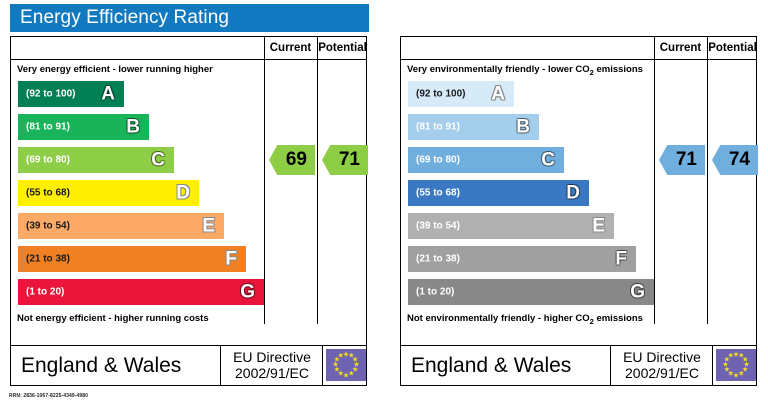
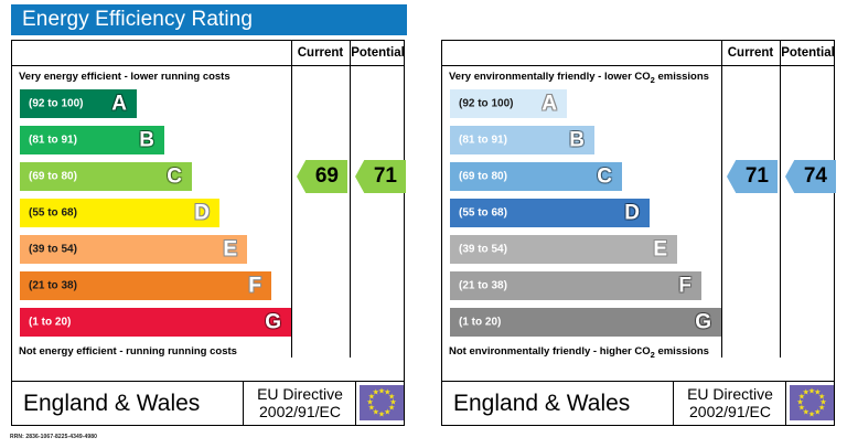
  Energy Efficiency Rating
  Current
  Potential
- Very energy efficient - lower running higher
+ Very energy efficient - lower running costs
  (92 to 100)
  A
  (81 to 91)
  B
  (69 to 80)
  C
  (55 to 68)
  D
  (39 to 54)
  E
  (21 to 38)
  F
  (1 to 20)
  G
  69
  71
- Not energy efficient - higher running costs
+ Not energy efficient - running running costs
  England & Wales
  EU Directive
  2002/91/EC
  Current
  Potential
  Very environmentally friendly - lower CO2 emissions
  (92 to 100)
  A
  (81 to 91)
  B
  (69 to 80)
  C
  (55 to 68)
  D
  (39 to 54)
  E
  (21 to 38)
  F
  (1 to 20)
  G
  71
  74
  Not environmentally friendly - higher CO2 emissions
  England & Wales
  EU Directive
  2002/91/EC
